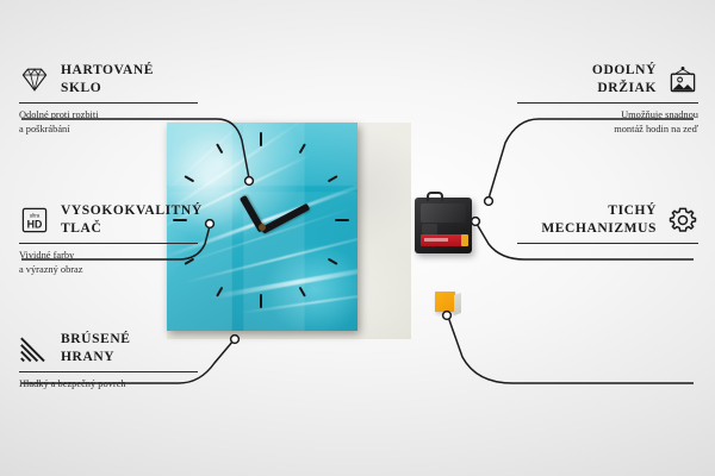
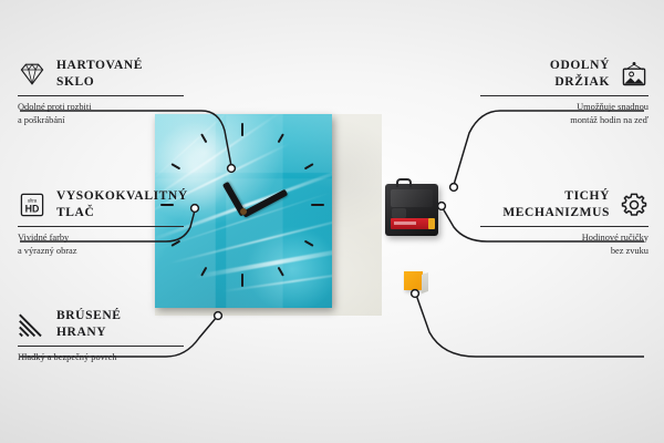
  HARTOVANÉ
  SKLO
  Odolné proti rozbiti
  a poškrábání
  HD
  VYSOKOKVALITNÝ
  TLAČ
  Vividné farby
  a výrazný obraz
  BRÚSENÉ
  HRANY
  Hladký a bezpečný povrch
  ODOLNÝ
  DRŽIAK
  Umožňuje snadnou
  montáž hodin na zeď
  TICHÝ
  MECHANIZMUS
+ Hodinové ručičky
+ bez zvuku
